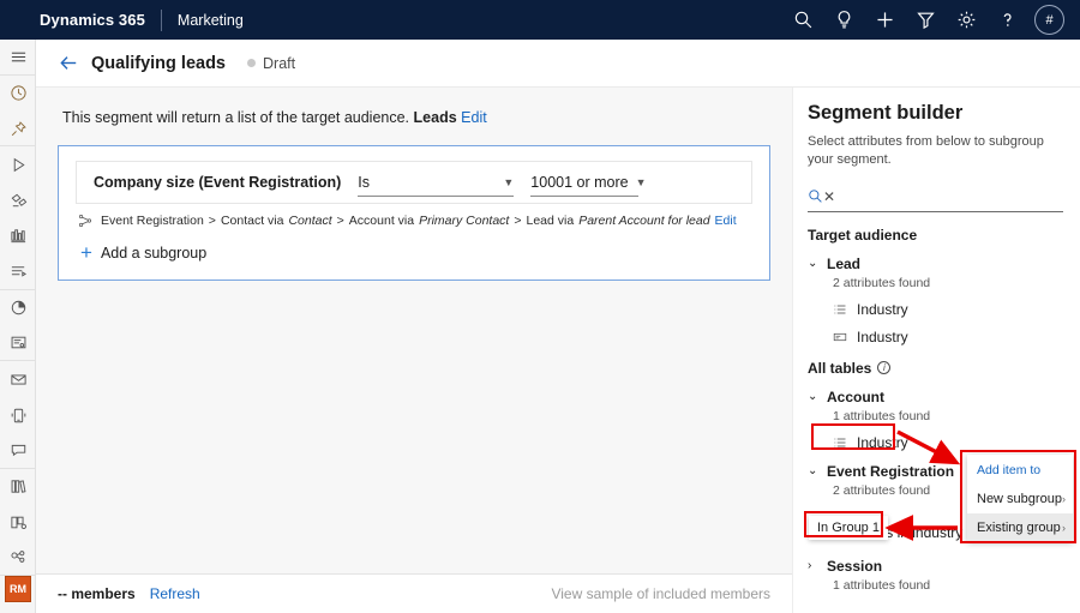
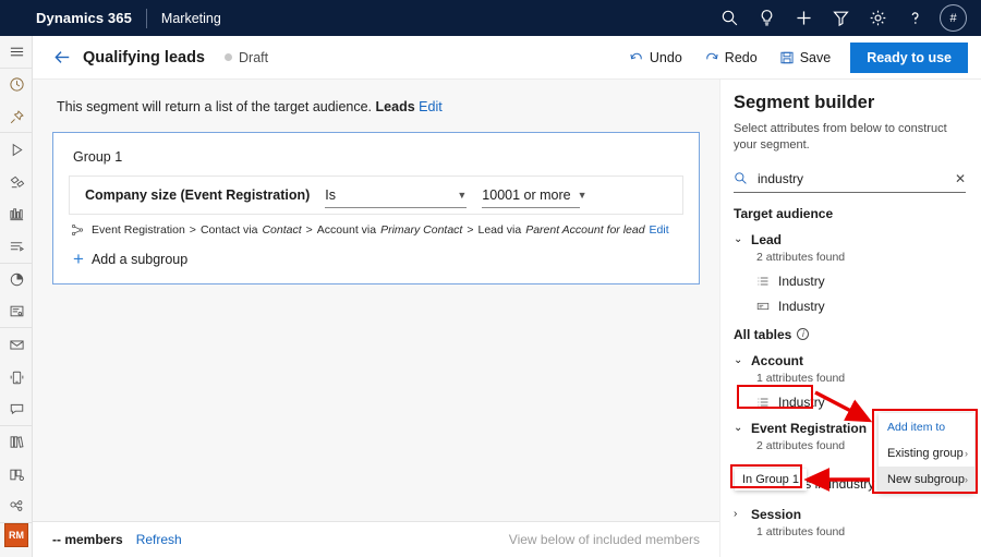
  Dynamics 365
  Marketing
  #
  RM
  Qualifying leads
  Draft
+ Undo
+ Redo
+ Save
+ Ready to use
  This segment will return a list of the target audience. Leads Edit
+ Group 1
  Company size (Event Registration)
  Is
  ▼
  10001 or more
  ▼
  Event Registration
  >
  Contact via
  Contact
  >
  Account via
  Primary Contact
  >
  Lead via
  Parent Account for lead
  Edit
  +
  Add a subgroup
  -- members
  Refresh
- View sample of included members
+ View below of included members
  Segment builder
- Select attributes from below to subgroup your segment.
+ Select attributes from below to construct your segment.
+ industry
  ✕
  Target audience
  ⌄
  Lead
  2 attributes found
  Industry
  Industry
  All tables
  i
  ⌄
  Account
  1 attributes found
  Industry
  ⌄
  Event Registration
  2 attributes found
  s in industry
  ›
  Session
  1 attributes found
  In Group 1
  Add item to
- New subgroup
+ Existing group
  ›
- Existing group
+ New subgroup
  ›
